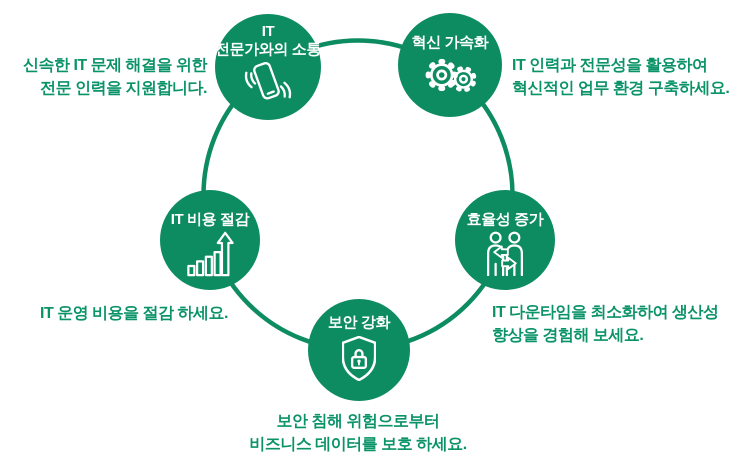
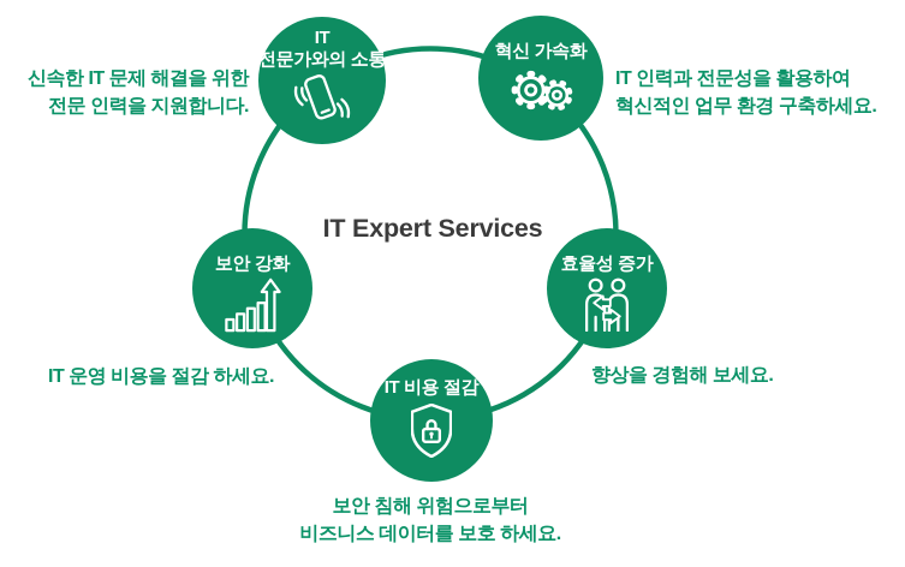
+ IT Expert Services
  IT
  전문가와의 소통
  혁신 가속화
- IT 비용 절감
+ 보안 강화
  효율성 증가
- 보안 강화
+ IT 비용 절감
  신속한 IT 문제 해결을 위한
  전문 인력을 지원합니다.
  IT 인력과 전문성을 활용하여
  혁신적인 업무 환경 구축하세요.
  IT 운영 비용을 절감 하세요.
- IT 다운타임을 최소화하여 생산성
  향상을 경험해 보세요.
  보안 침해 위험으로부터
  비즈니스 데이터를 보호 하세요.
